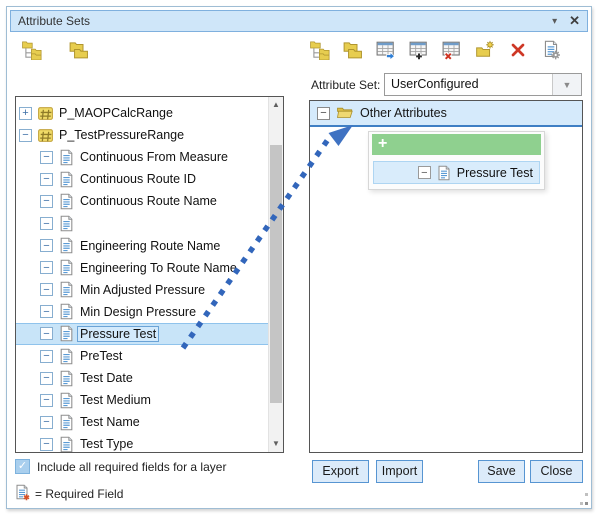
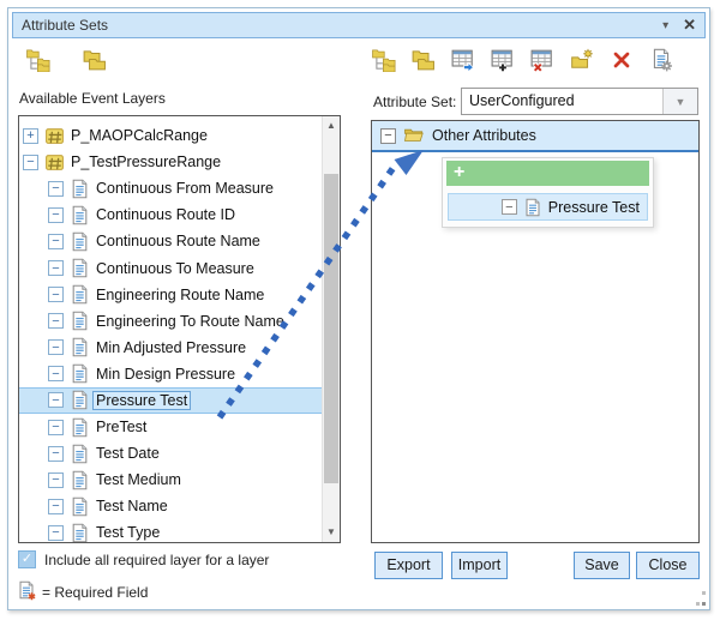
  Attribute Sets
  ▾
  ✕
+ Available Event Layers
  Attribute Set:
  UserConfigured
  ▼
  +
  P_MAOPCalcRange
  −
  P_TestPressureRange
  −
  Continuous From Measure
  −
  Continuous Route ID
  −
  Continuous Route Name
  −
+ Continuous To Measure
  −
  Engineering Route Name
  −
  Engineering To Route Name
  −
  Min Adjusted Pressure
  −
  Min Design Pressure
  −
  Pressure Test
  −
  PreTest
  −
  Test Date
  −
  Test Medium
  −
  Test Name
  −
  Test Type
  ▲
  ▼
  −
  Other Attributes
  +
  −
  Pressure Test
  ✓
- Include all required fields for a layer
+ Include all required layer for a layer
  = Required Field
  Export
  Import
  Save
  Close
